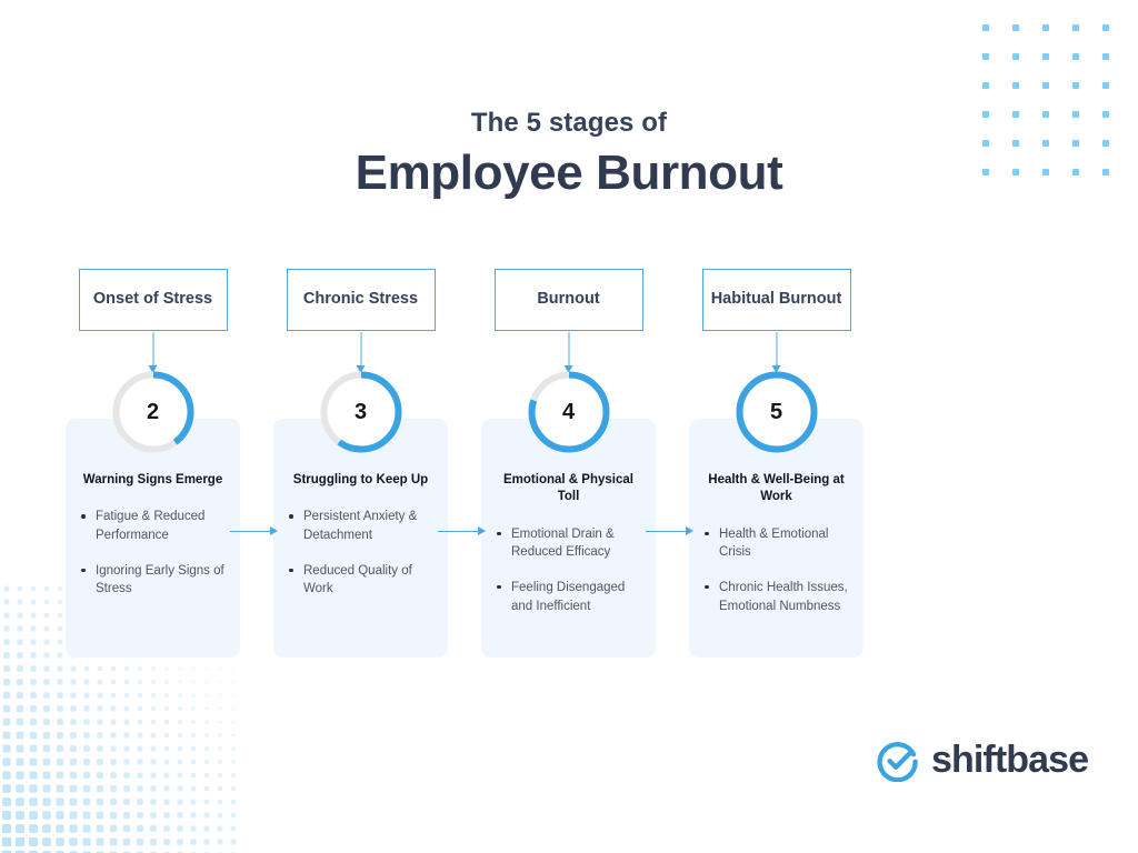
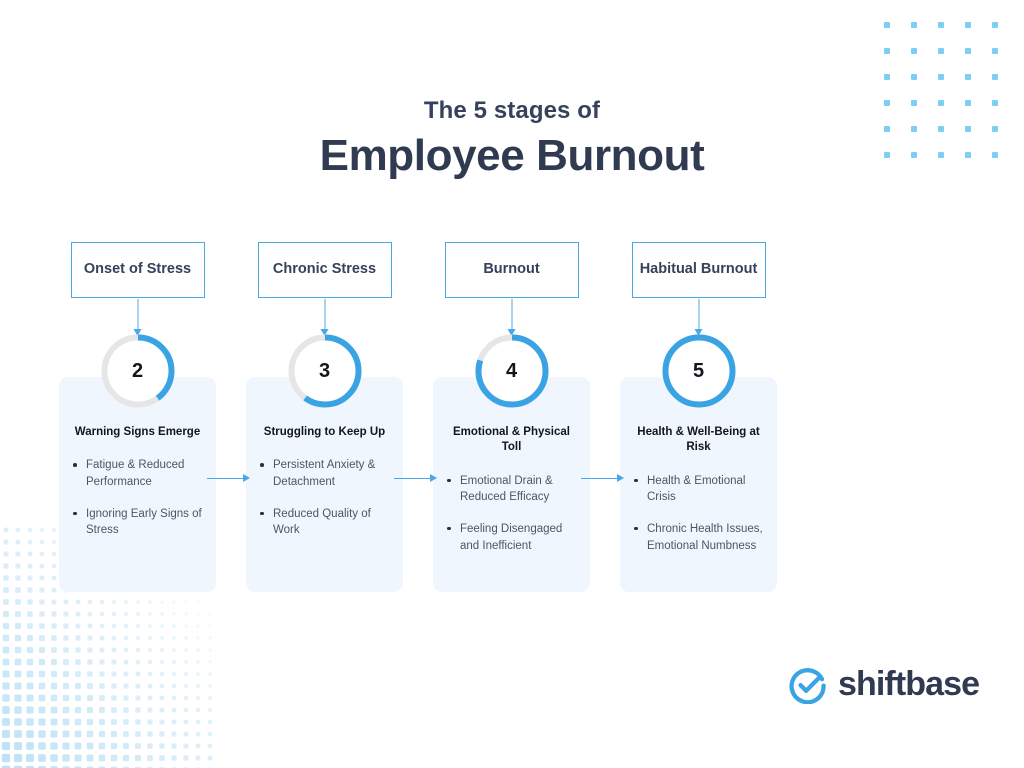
  The 5 stages of
  Employee Burnout
  Onset of Stress
  Warning Signs Emerge
  Fatigue & Reduced Performance
  Ignoring Early Signs of Stress
  2
  Chronic Stress
  Struggling to Keep Up
  Persistent Anxiety & Detachment
  Reduced Quality of Work
  3
  Burnout
  Emotional & Physical Toll
  Emotional Drain & Reduced Efficacy
  Feeling Disengaged and Inefficient
  4
  Habitual Burnout
- Health & Well-Being at Work
+ Health & Well-Being at Risk
  Health & Emotional Crisis
  Chronic Health Issues, Emotional Numbness
  5
  shiftbase
